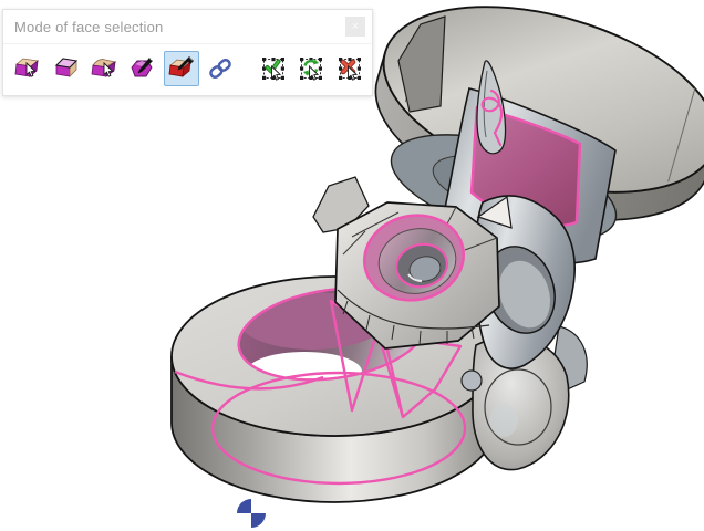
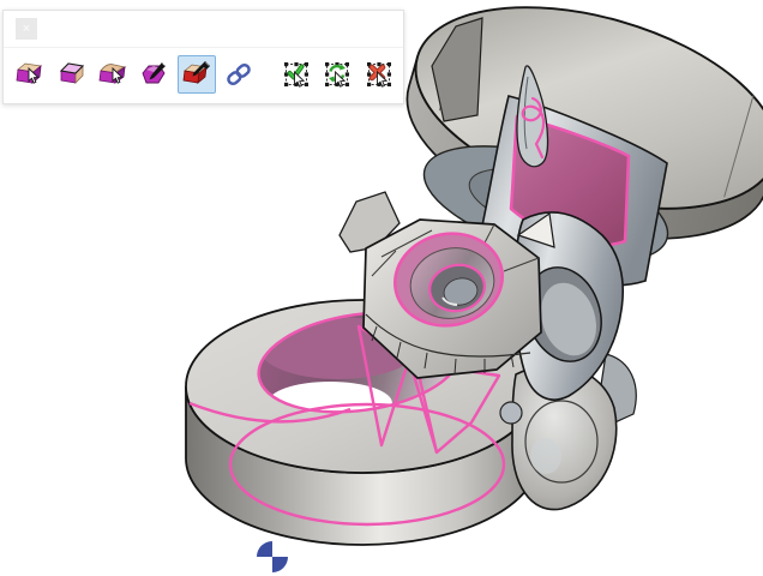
- Mode of face selection
